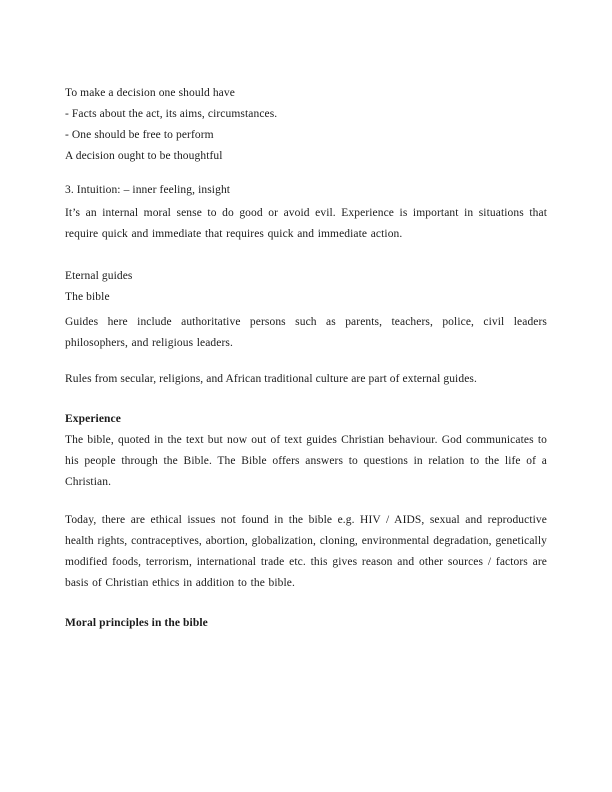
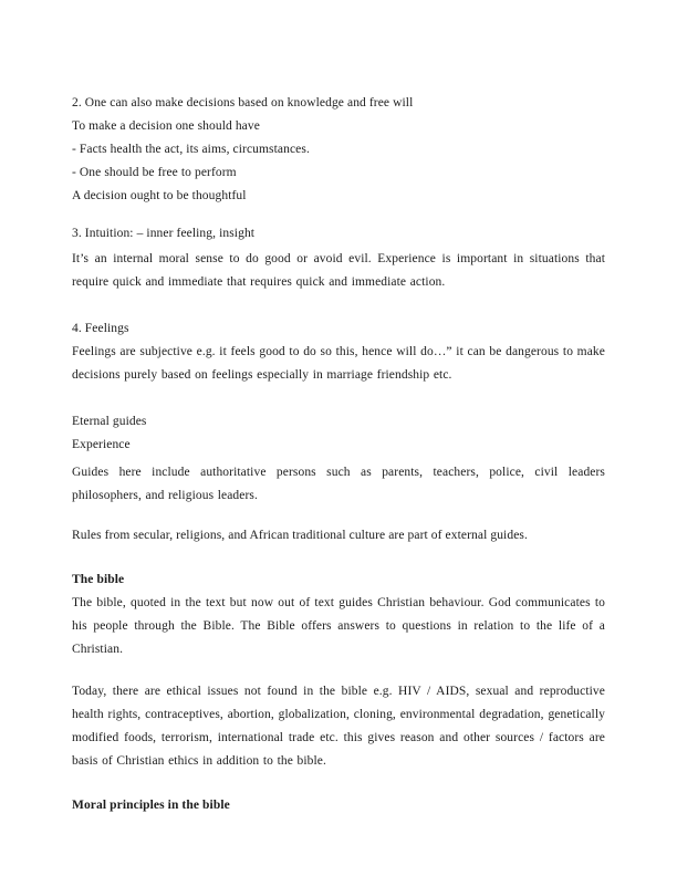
+ 2. One can also make decisions based on knowledge and free will
  To make a decision one should have
- - Facts about the act, its aims, circumstances.
+ - Facts health the act, its aims, circumstances.
  - One should be free to perform
  A decision ought to be thoughtful
  3. Intuition: – inner feeling, insight
  It’s an internal moral sense to do good or avoid evil. Experience is important in situations that require quick and immediate that requires quick and immediate action.
+ 4. Feelings
+ Feelings are subjective e.g. it feels good to do so this, hence will do…” it can be dangerous to make decisions purely based on feelings especially in marriage friendship etc.
  Eternal guides
- The bible
+ Experience
  Guides here include authoritative persons such as parents, teachers, police, civil leaders philosophers, and religious leaders.
  Rules from secular, religions, and African traditional culture are part of external guides.
- Experience
+ The bible
  The bible, quoted in the text but now out of text guides Christian behaviour. God communicates to his people through the Bible. The Bible offers answers to questions in relation to the life of a Christian.
  Today, there are ethical issues not found in the bible e.g. HIV / AIDS, sexual and reproductive health rights, contraceptives, abortion, globalization, cloning, environmental degradation, genetically modified foods, terrorism, international trade etc. this gives reason and other sources / factors are basis of Christian ethics in addition to the bible.
  Moral principles in the bible
